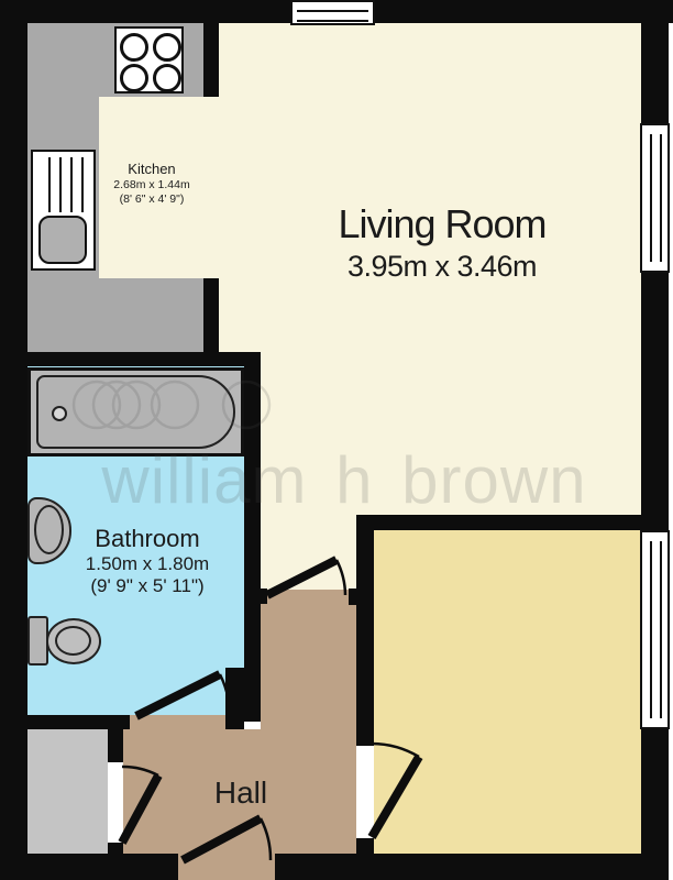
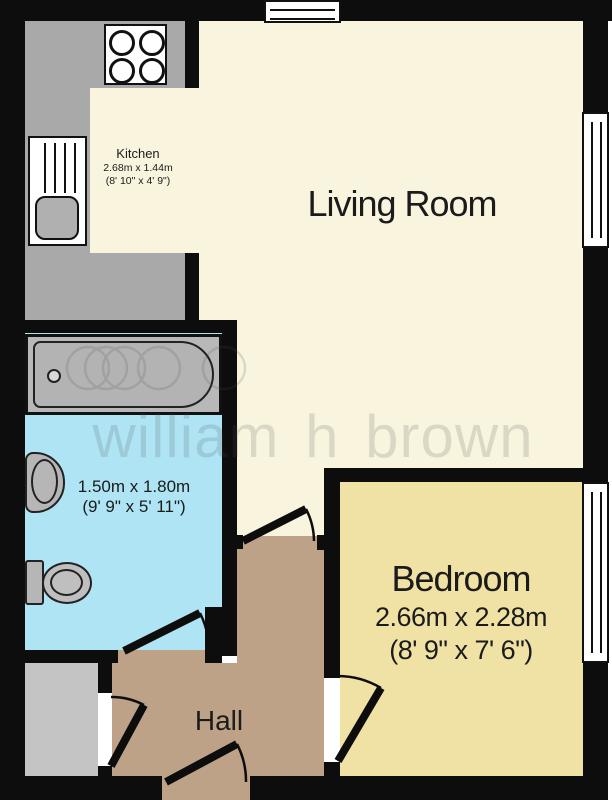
  william h brown
  Kitchen
  2.68m x 1.44m
- (8' 6" x 4' 9")
+ (8' 10" x 4' 9")
  Living Room
- 3.95m x 3.46m
- Bathroom
  1.50m x 1.80m
  (9' 9" x 5' 11")
+ Bedroom
+ 2.66m x 2.28m
+ (8' 9" x 7' 6")
  Hall
